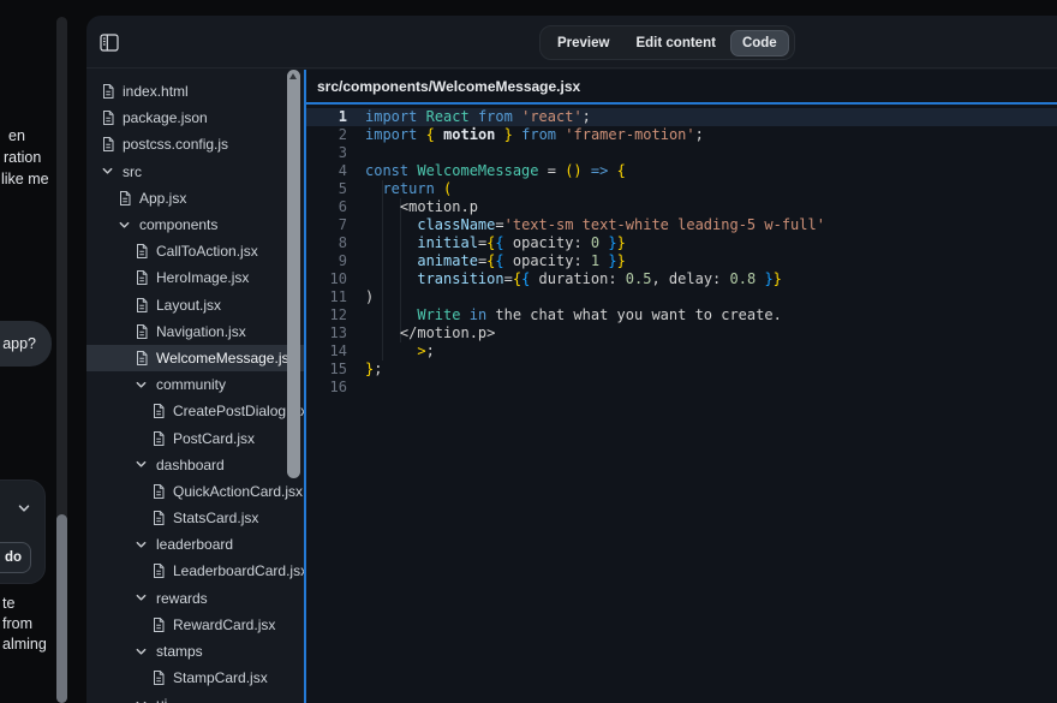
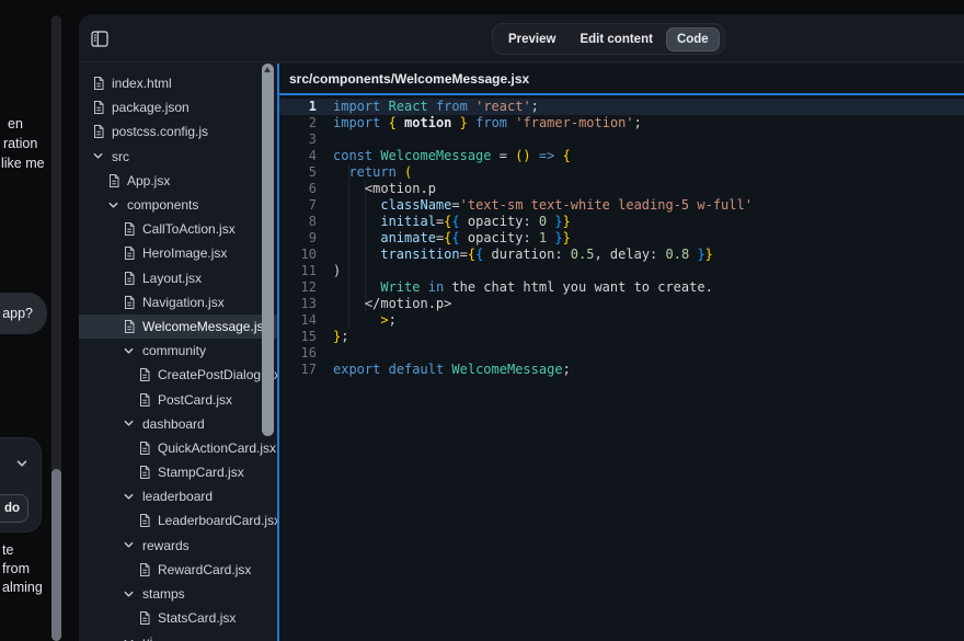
  en
  ration
  like me
  app?
  do
  te
  from
  alming
  Preview
  Edit content
  Code
  index.html
  package.json
  postcss.config.js
  src
  App.jsx
  components
  CallToAction.jsx
  HeroImage.jsx
  Layout.jsx
  Navigation.jsx
  WelcomeMessage.js
  community
  CreatePostDialog
  PostCard.jsx
  dashboard
  QuickActionCard.jsx
- StatsCard.jsx
+ StampCard.jsx
  leaderboard
  LeaderboardCard.js
  rewards
  RewardCard.jsx
  stamps
- StampCard.jsx
+ StatsCard.jsx
  src/components/WelcomeMessage.jsx
  1
  import React from 'react';
  2
  import { motion } from 'framer-motion';
  3
  4
  const WelcomeMessage = () => {
  5
  return (
  6
  <motion.p
  7
  className='text-sm text-white leading-5 w-full'
  8
  initial={{ opacity: 0 }}
  9
  animate={{ opacity: 1 }}
  10
  transition={{ duration: 0.5, delay: 0.8 }}
  11
  )
  12
- Write in the chat what you want to create.
+ Write in the chat html you want to create.
  13
  </motion.p>
  14
  >;
  15
  };
  16
+ 17
+ export default WelcomeMessage;
